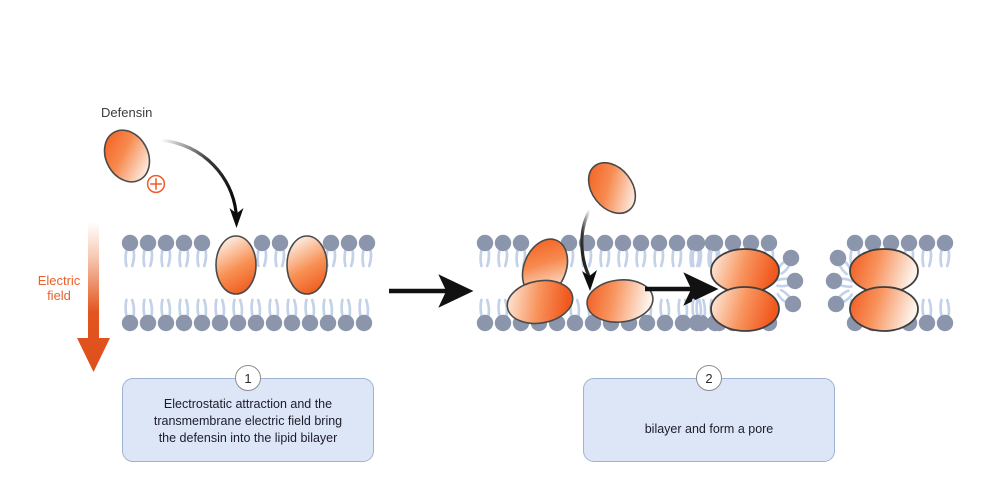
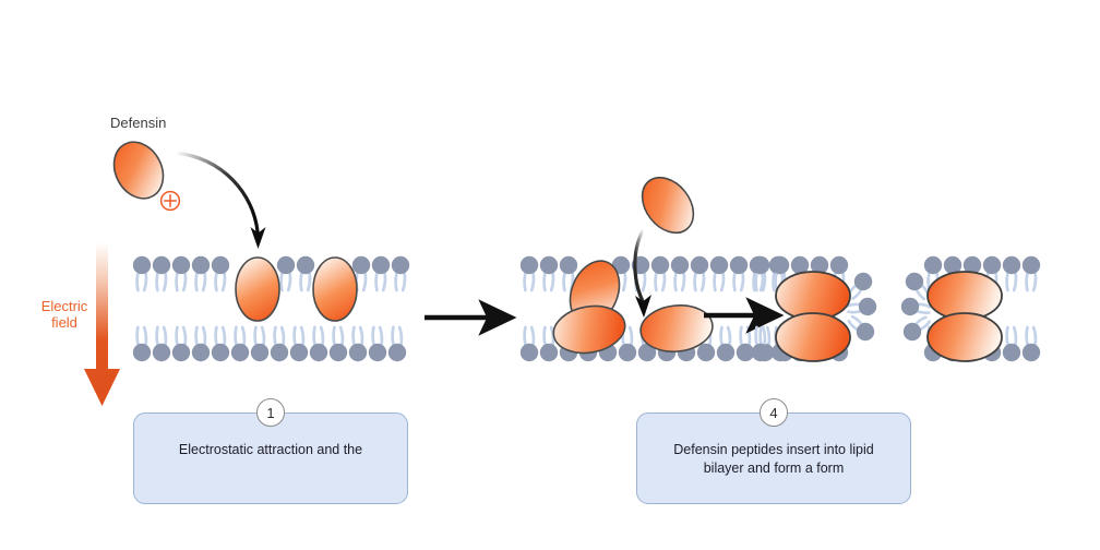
  Defensin
  Electric
  field
  Electrostatic attraction and the
- transmembrane electric field bring
- the defensin into the lipid bilayer
  1
+ Defensin peptides insert into lipid
- bilayer and form a pore
+ bilayer and form a form
- 2
+ 4
